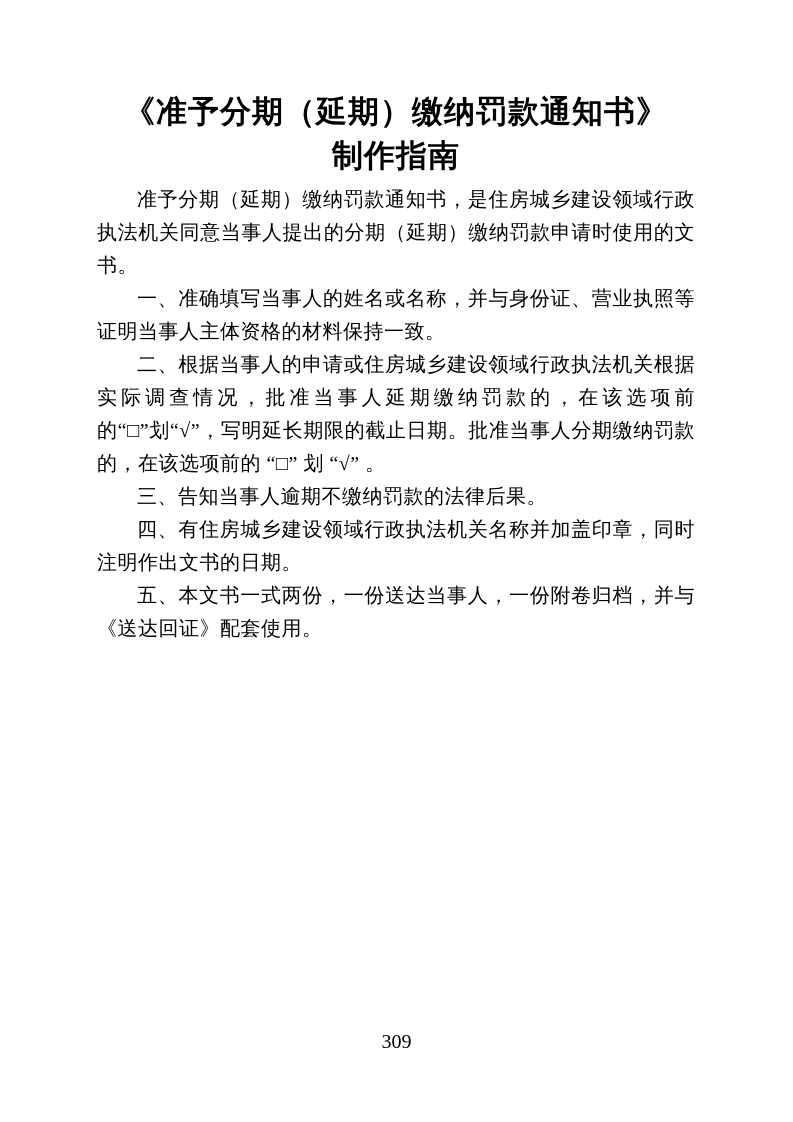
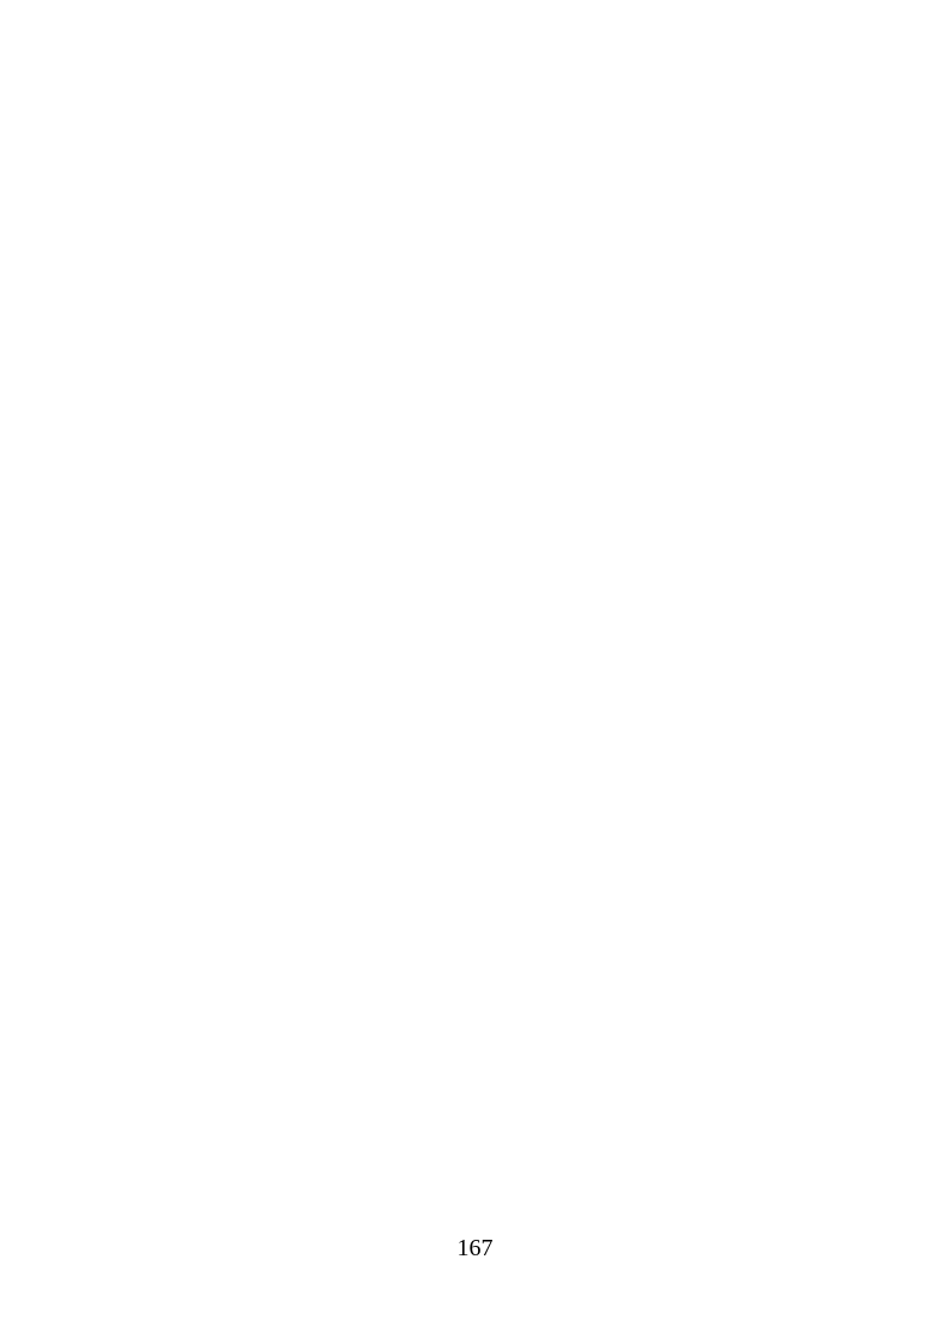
- 《准予分期（延期）缴纳罚款通知书》
- 制作指南
- 准予分期（延期）缴纳罚款通知书，是住房城乡建设领域行政执法机关同意当事人提出的分期（延期）缴纳罚款申请时使用的文书。
- 一、准确填写当事人的姓名或名称，并与身份证、营业执照等证明当事人主体资格的材料保持一致。
- 二、根据当事人的申请或住房城乡建设领域行政执法机关根据实际调查情况，批准当事人延期缴纳罚款的，在该选项前的“□”划“√”，写明延长期限的截止日期。批准当事人分期缴纳罚款的，在该选项前的 “□” 划 “√” 。
- 三、告知当事人逾期不缴纳罚款的法律后果。
- 四、有住房城乡建设领域行政执法机关名称并加盖印章，同时注明作出文书的日期。
- 五、本文书一式两份，一份送达当事人，一份附卷归档，并与《送达回证》配套使用。
- 309
+ 167
